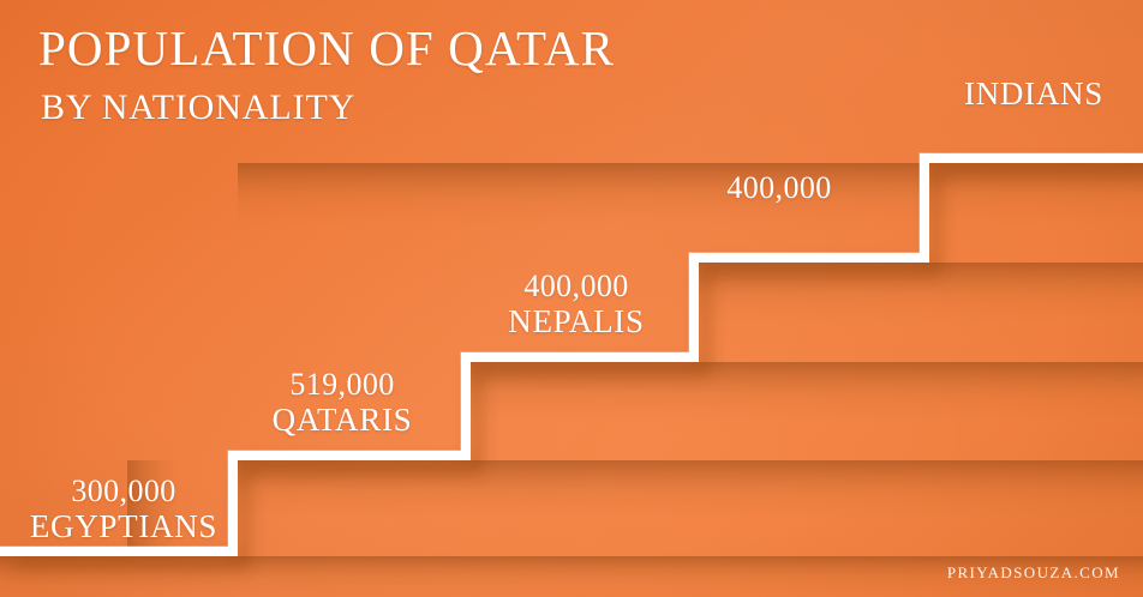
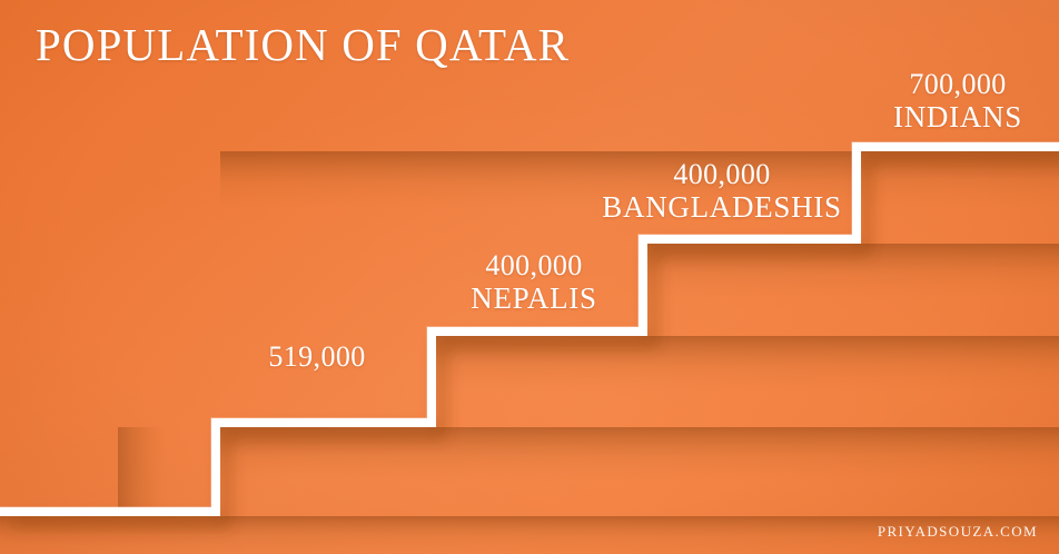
  POPULATION OF QATAR
- BY NATIONALITY
- 300,000
- EGYPTIANS
  519,000
- QATARIS
  400,000
  NEPALIS
  400,000
+ BANGLADESHIS
+ 700,000
  INDIANS
  PRIYADSOUZA.COM
